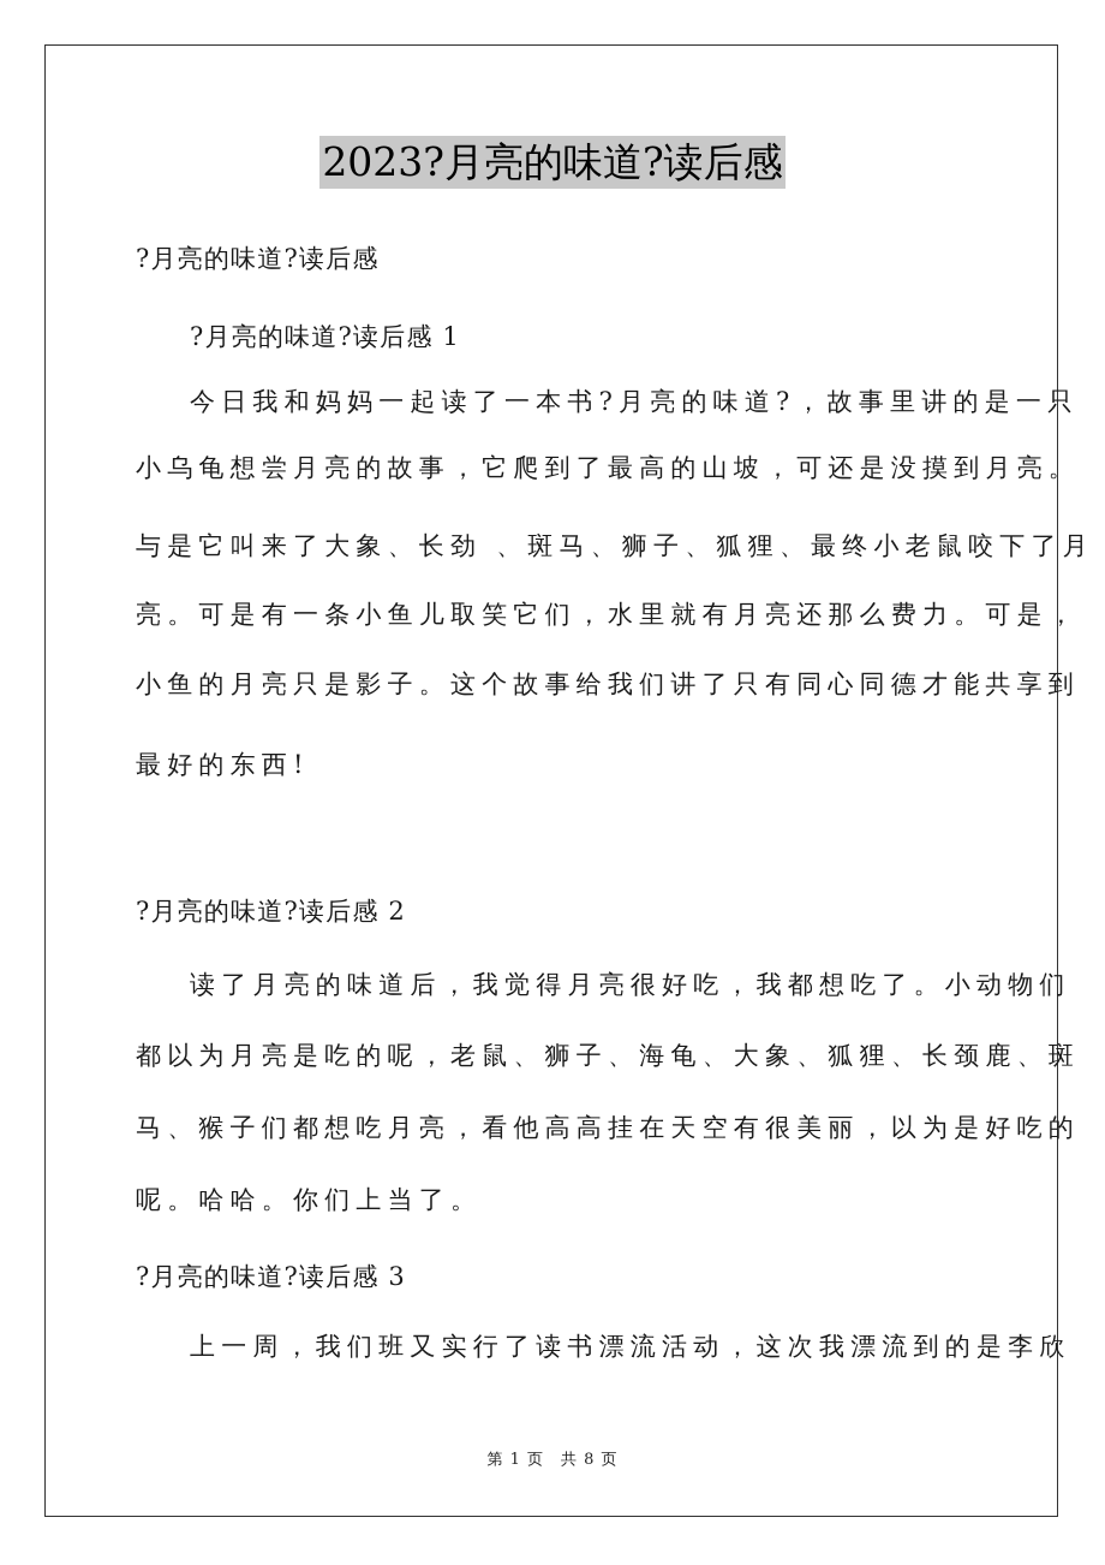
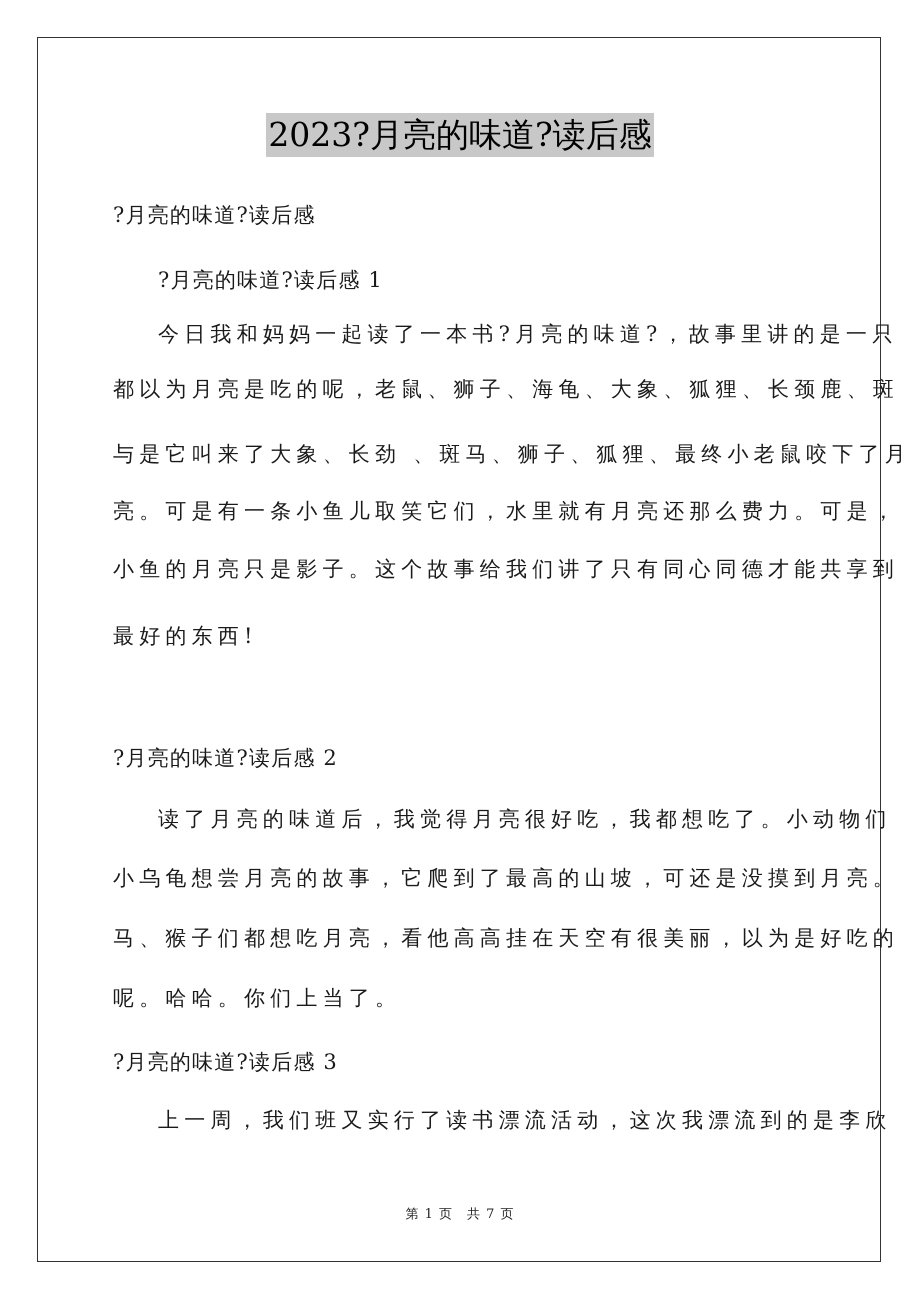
  2023?月亮的味道?读后感
  ?月亮的味道?读后感
  ?月亮的味道?读后感 1
  今日我和妈妈一起读了一本书?月亮的味道?，故事里讲的是一只
- 小乌龟想尝月亮的故事，它爬到了最高的山坡，可还是没摸到月亮。
+ 都以为月亮是吃的呢，老鼠、狮子、海龟、大象、狐狸、长颈鹿、斑
  与是它叫来了大象、长劲 、斑马、狮子、狐狸、最终小老鼠咬下了月
  亮。可是有一条小鱼儿取笑它们，水里就有月亮还那么费力。可是，
  小鱼的月亮只是影子。这个故事给我们讲了只有同心同德才能共享到
  最好的东西!
  ?月亮的味道?读后感 2
  读了月亮的味道后，我觉得月亮很好吃，我都想吃了。小动物们
- 都以为月亮是吃的呢，老鼠、狮子、海龟、大象、狐狸、长颈鹿、斑
+ 小乌龟想尝月亮的故事，它爬到了最高的山坡，可还是没摸到月亮。
  马、猴子们都想吃月亮，看他高高挂在天空有很美丽，以为是好吃的
  呢。哈哈。你们上当了。
  ?月亮的味道?读后感 3
  上一周，我们班又实行了读书漂流活动，这次我漂流到的是李欣
- 第 1 页 共 8 页
+ 第 1 页 共 7 页
